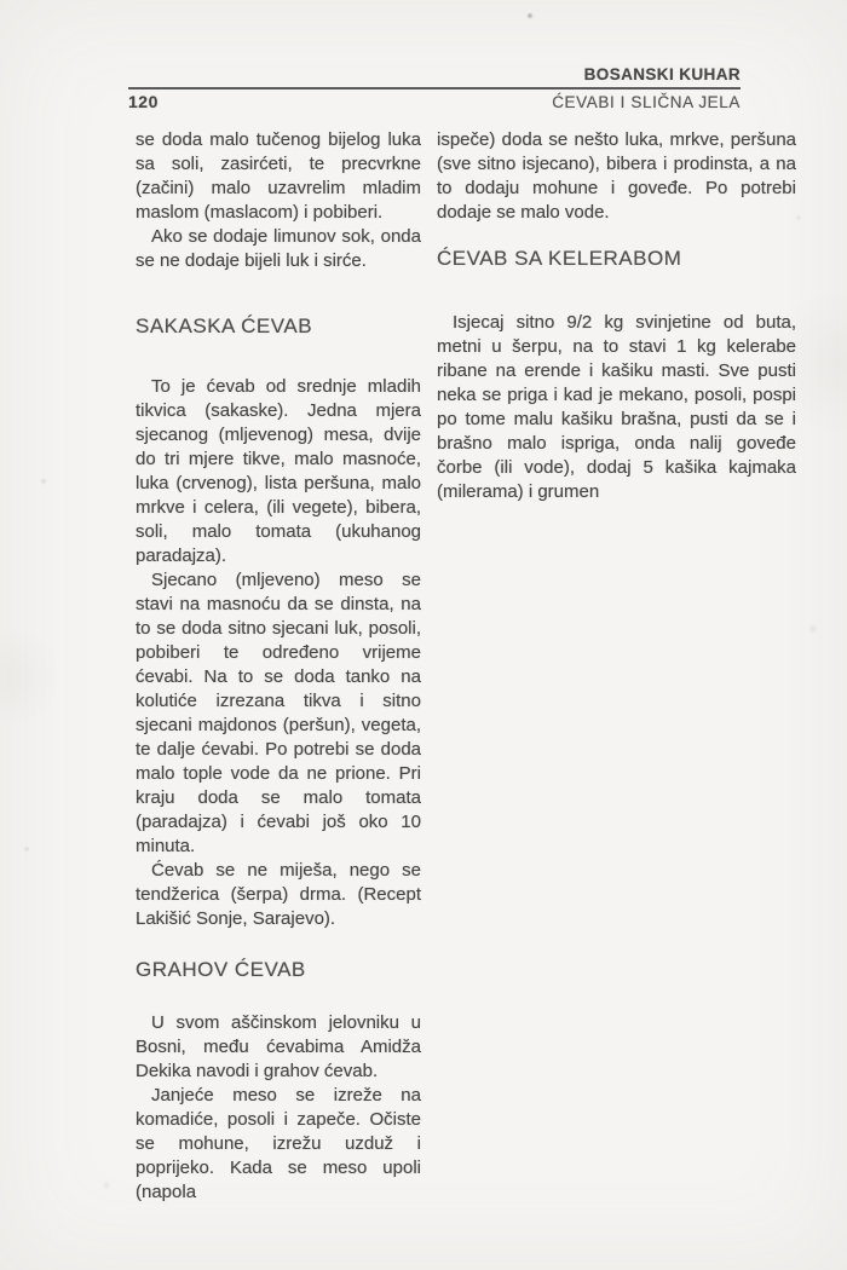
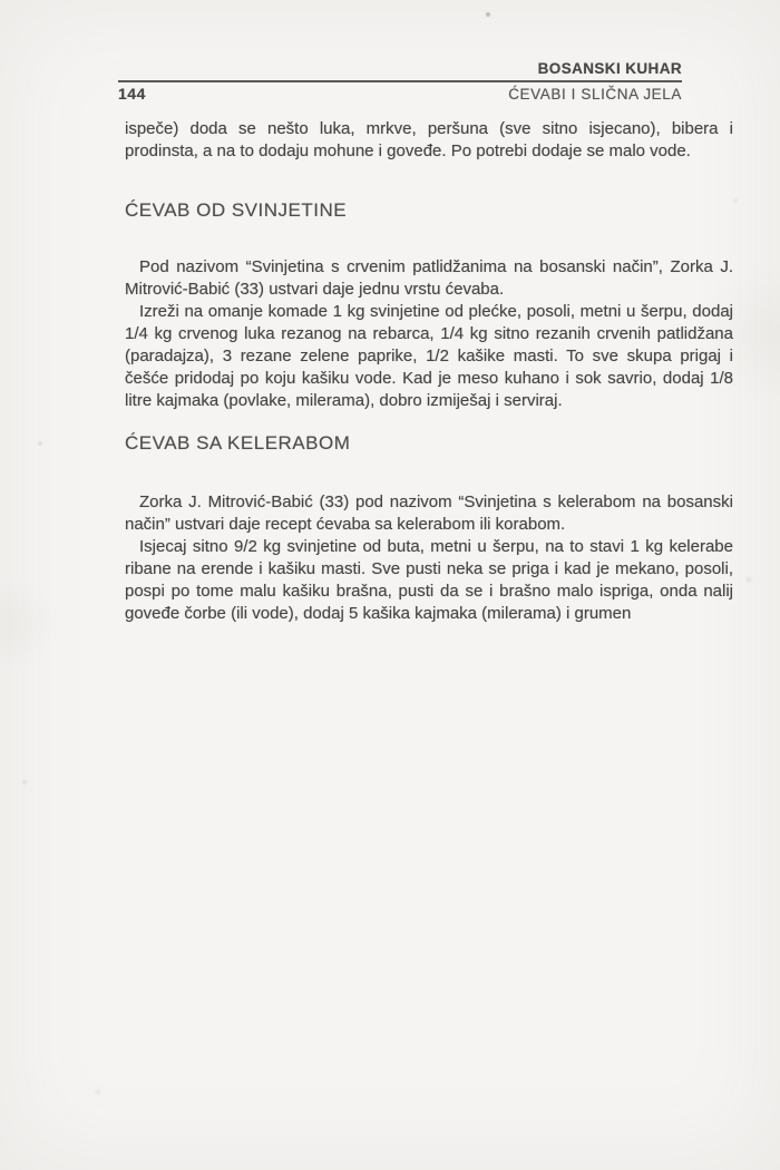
  BOSANSKI KUHAR
- 120
+ 144
  ĆEVABI I SLIČNA JELA
- se doda malo tučenog bijelog luka sa soli, zasirćeti, te precvrkne (začini) malo uzavrelim mladim maslom (maslacom) i pobiberi.
- Ako se dodaje limunov sok, onda se ne dodaje bijeli luk i sirće.
- SAKASKA ĆEVAB
- To je ćevab od srednje mladih tikvica (sakaske). Jedna mjera sjecanog (mljevenog) mesa, dvije do tri mjere tikve, malo masnoće, luka (crvenog), lista peršuna, malo mrkve i celera, (ili vegete), bibera, soli, malo tomata (ukuhanog paradajza).
- Sjecano (mljeveno) meso se stavi na masnoću da se dinsta, na to se doda sitno sjecani luk, posoli, pobiberi te određeno vrijeme ćevabi. Na to se doda tanko na kolutiće izrezana tikva i sitno sjecani majdonos (peršun), vegeta, te dalje ćevabi. Po potrebi se doda malo tople vode da ne prione. Pri kraju doda se malo tomata (paradajza) i ćevabi još oko 10 minuta.
- Ćevab se ne miješa, nego se tendžerica (šerpa) drma. (Recept Lakišić Sonje, Sarajevo).
- GRAHOV ĆEVAB
- U svom aščinskom jelovniku u Bosni, među ćevabima Amidža Dekika navodi i grahov ćevab.
- Janjeće meso se izreže na komadiće, posoli i zapeče. Očiste se mohune, izrežu uzduž i poprijeko. Kada se meso upoli (napola
  ispeče) doda se nešto luka, mrkve, peršuna (sve sitno isjecano), bibera i prodinsta, a na to dodaju mohune i goveđe. Po potrebi dodaje se malo vode.
+ ĆEVAB OD SVINJETINE
+ Pod nazivom “Svinjetina s crvenim patlidžanima na bosanski način”, Zorka J. Mitrović-Babić (33) ustvari daje jednu vrstu ćevaba.
+ Izreži na omanje komade 1 kg svinjetine od plećke, posoli, metni u šerpu, dodaj 1/4 kg crvenog luka rezanog na rebarca, 1/4 kg sitno rezanih crvenih patlidžana (paradajza), 3 rezane zelene paprike, 1/2 kašike masti. To sve skupa prigaj i češće pridodaj po koju kašiku vode. Kad je meso kuhano i sok savrio, dodaj 1/8 litre kajmaka (povlake, milerama), dobro izmiješaj i serviraj.
  ĆEVAB SA KELERABOM
+ Zorka J. Mitrović-Babić (33) pod nazivom “Svinjetina s kelerabom na bosanski način” ustvari daje recept ćevaba sa kelerabom ili korabom.
  Isjecaj sitno 9/2 kg svinjetine od buta, metni u šerpu, na to stavi 1 kg kelerabe ribane na erende i kašiku masti. Sve pusti neka se priga i kad je mekano, posoli, pospi po tome malu kašiku brašna, pusti da se i brašno malo ispriga, onda nalij goveđe čorbe (ili vode), dodaj 5 kašika kajmaka (milerama) i grumen
